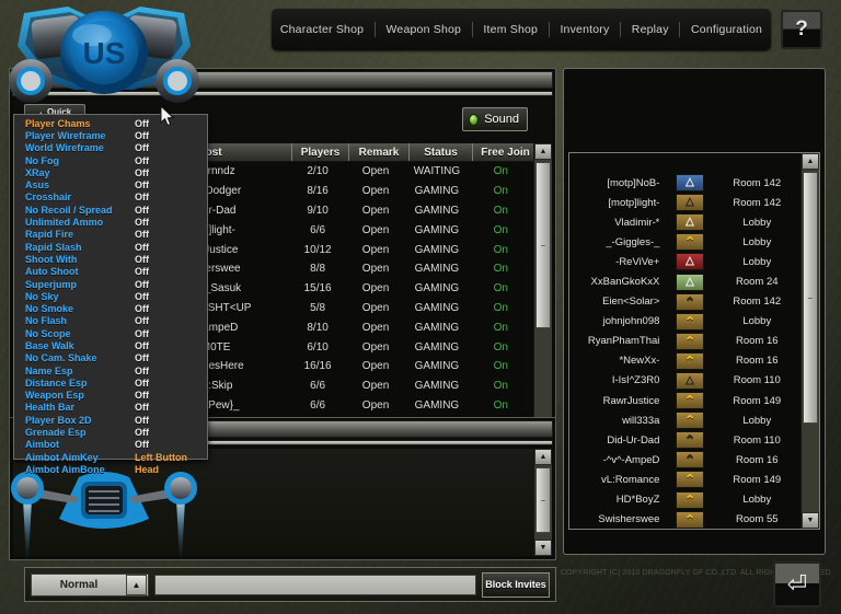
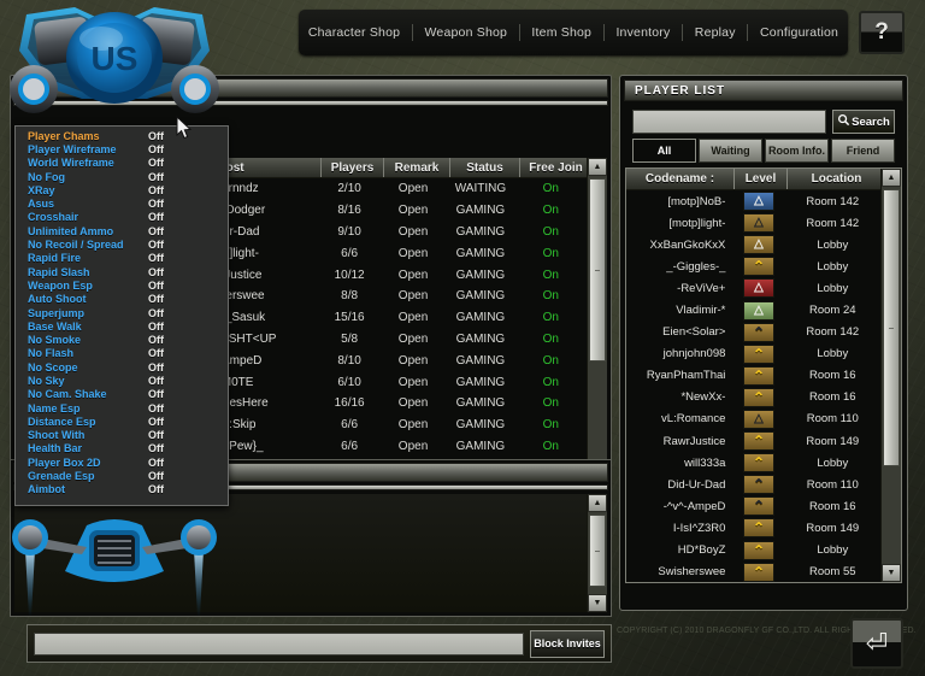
  Character Shop
  Weapon Shop
  Item Shop
  Inventory
  Replay
  Configuration
  ?
- Quick
- Sound
  ost
  Players
  Remark
  Status
  Free Join
  2/10
  Open
  WAITING
  On
  8/16
  Open
  GAMING
  On
  9/10
  Open
  GAMING
  On
  6/6
  Open
  GAMING
  On
  10/12
  Open
  GAMING
  On
  8/8
  Open
  GAMING
  On
  15/16
  Open
  GAMING
  On
  5/8
  Open
  GAMING
  On
  8/10
  Open
  GAMING
  On
  6/10
  Open
  GAMING
  On
  16/16
  Open
  GAMING
  On
  6/6
  Open
  GAMING
  On
  6/6
  Open
  GAMING
  On
- Normal
- ▲
  Block Invites
+ PLAYER LIST
+ Search
+ All
+ Waiting
+ Room Info.
+ Friend
+ Codename :
+ Level
+ Location
  [motp]NoB-
  △
  Room 142
  [motp]light-
  △
  Room 142
- Vladimir-*
+ XxBanGkoKxX
  △
  Lobby
  _-Giggles-_
  ⌃
  Lobby
  -ReViVe+
  △
  Lobby
- XxBanGkoKxX
+ Vladimir-*
  △
  Room 24
  Eien<Solar>
  ⌃
  Room 142
  johnjohn098
  ⌃
  Lobby
  RyanPhamThai
  ⌃
  Room 16
  *NewXx-
  ⌃
  Room 16
- I-IsI^Z3R0
+ vL:Romance
  △
  Room 110
  RawrJustice
  ⌃
  Room 149
  will333a
  ⌃
  Lobby
  Did-Ur-Dad
  ⌃
  Room 110
  -^v^-AmpeD
  ⌃
  Room 16
- vL:Romance
+ I-IsI^Z3R0
  ⌃
  Room 149
  HD*BoyZ
  ⌃
  Lobby
  Swisherswee
  ⌃
  Room 55
  ⏎
  US
  Player Chams
  Off
  Player Wireframe
  Off
  World Wireframe
  Off
  No Fog
  Off
  XRay
  Off
  Asus
  Off
  Crosshair
  Off
- No Recoil / Spread
+ Unlimited Ammo
  Off
- Unlimited Ammo
+ No Recoil / Spread
  Off
  Rapid Fire
  Off
  Rapid Slash
  Off
- Shoot With
+ Weapon Esp
  Off
  Auto Shoot
  Off
  Superjump
  Off
- No Sky
+ Base Walk
  Off
  No Smoke
  Off
  No Flash
  Off
  No Scope
  Off
- Base Walk
+ No Sky
  Off
  No Cam. Shake
  Off
  Name Esp
  Off
  Distance Esp
  Off
- Weapon Esp
+ Shoot With
  Off
  Health Bar
  Off
  Player Box 2D
  Off
  Grenade Esp
  Off
  Aimbot
  Off
- Aimbot AimKey
- Left Button
- Aimbot AimBone
- Head
